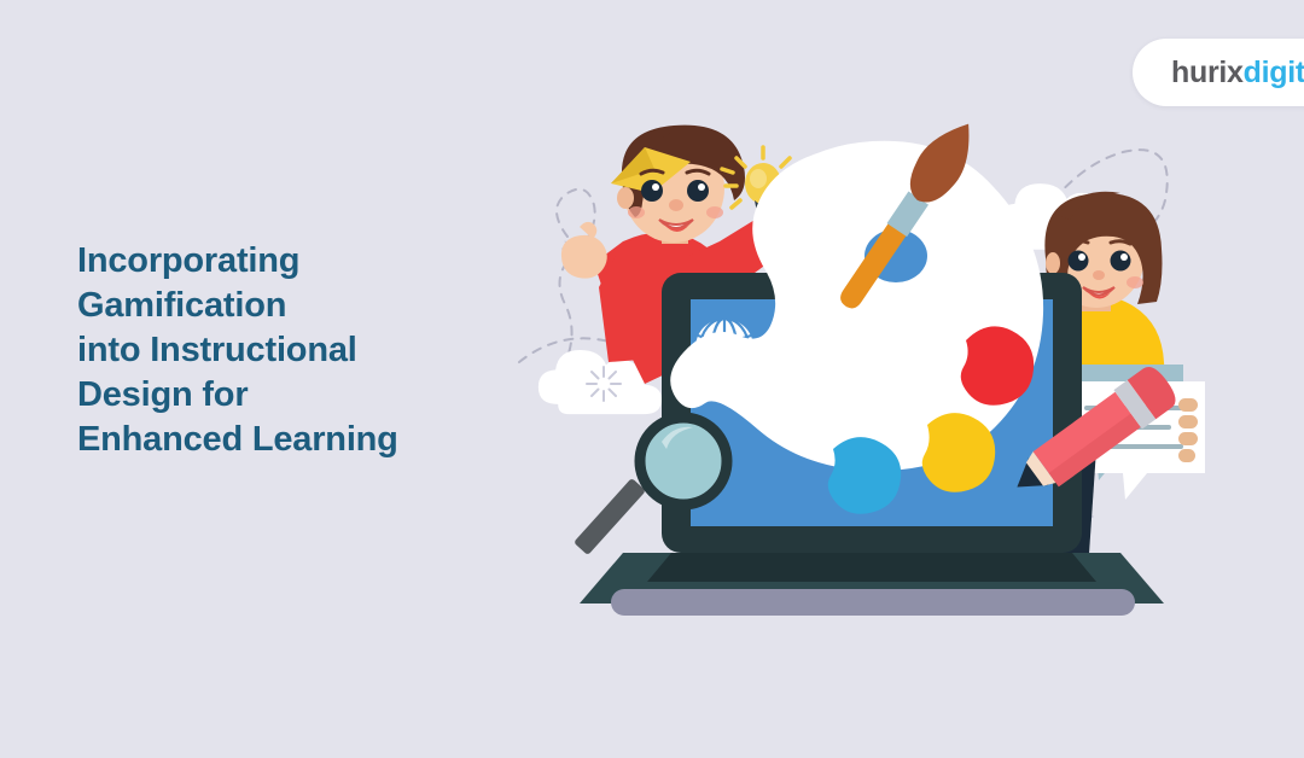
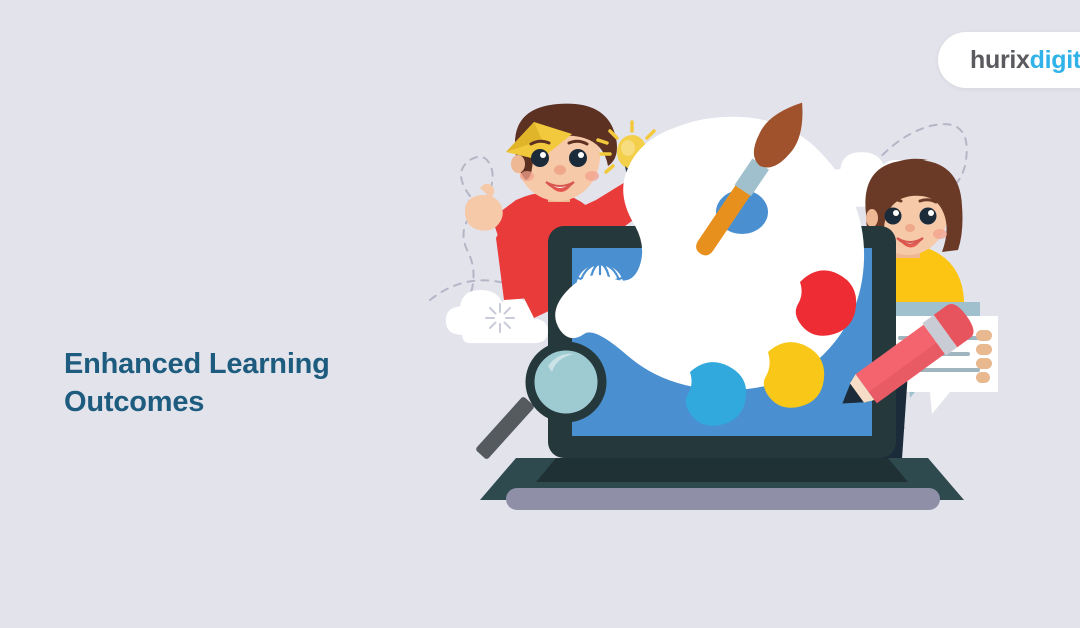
- Incorporating
- Gamification
- into Instructional
- Design for
  Enhanced Learning
+ Outcomes
  hurixdigit
